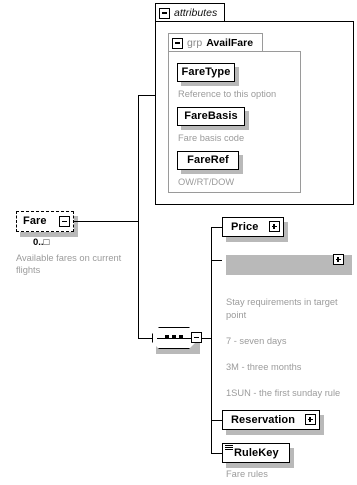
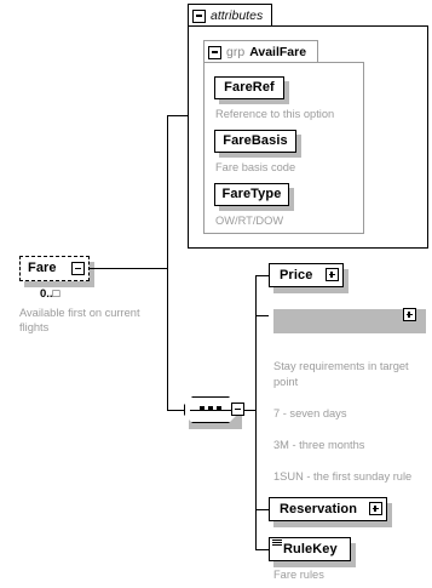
  attributes
  grp
  AvailFare
- FareType
+ FareRef
  Reference to this option
  FareBasis
  Fare basis code
- FareRef
+ FareType
  OW/RT/DOW
  Fare
  0..□
- Available fares on current flights
+ Available first on current flights
  Price
  Stay requirements in target point
  7 - seven days
  3M - three months
  1SUN - the first sunday rule
  Reservation
  RuleKey
  Fare rules
